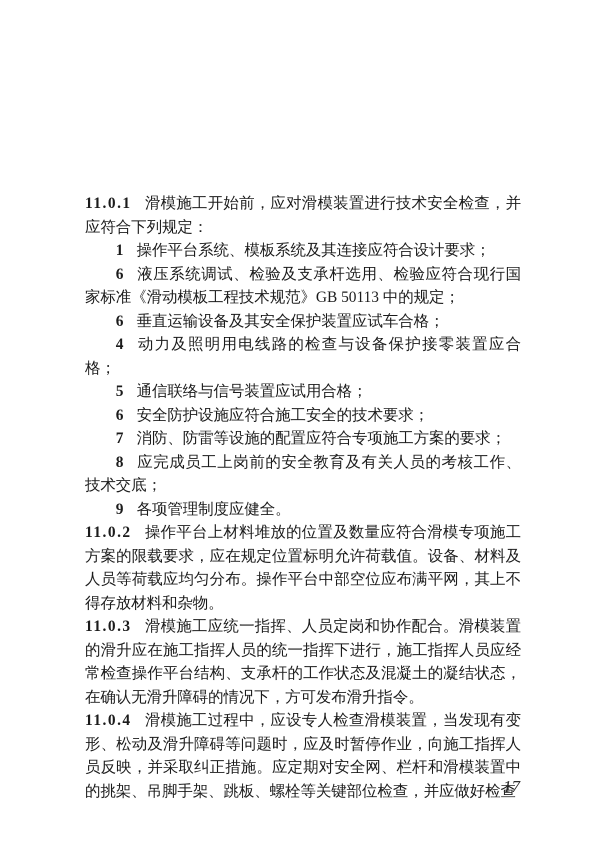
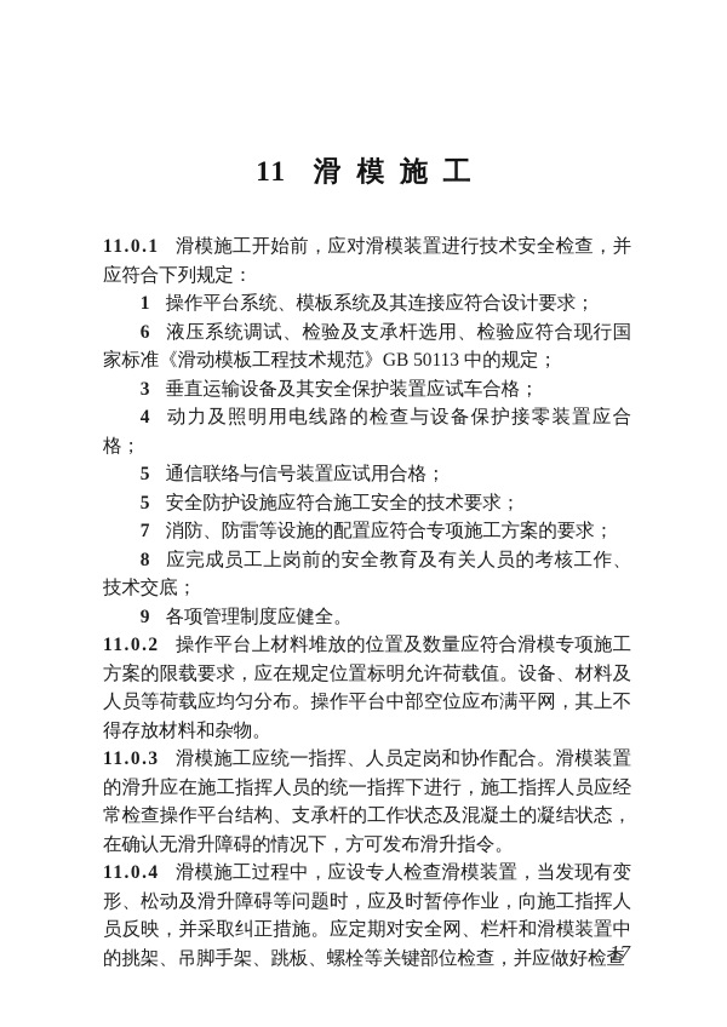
+ 11 滑模施工
  11.0.1 滑模施工开始前，应对滑模装置进行技术安全检查，并应符合下列规定：
  1 操作平台系统、模板系统及其连接应符合设计要求；
  6 液压系统调试、检验及支承杆选用、检验应符合现行国家标准《滑动模板工程技术规范》GB 50113 中的规定；
- 6 垂直运输设备及其安全保护装置应试车合格；
+ 3 垂直运输设备及其安全保护装置应试车合格；
  4 动力及照明用电线路的检查与设备保护接零装置应合格；
  5 通信联络与信号装置应试用合格；
- 6 安全防护设施应符合施工安全的技术要求；
+ 5 安全防护设施应符合施工安全的技术要求；
  7 消防、防雷等设施的配置应符合专项施工方案的要求；
  8 应完成员工上岗前的安全教育及有关人员的考核工作、技术交底；
  9 各项管理制度应健全。
  11.0.2 操作平台上材料堆放的位置及数量应符合滑模专项施工方案的限载要求，应在规定位置标明允许荷载值。设备、材料及人员等荷载应均匀分布。操作平台中部空位应布满平网，其上不得存放材料和杂物。
  11.0.3 滑模施工应统一指挥、人员定岗和协作配合。滑模装置的滑升应在施工指挥人员的统一指挥下进行，施工指挥人员应经常检查操作平台结构、支承杆的工作状态及混凝土的凝结状态，在确认无滑升障碍的情况下，方可发布滑升指令。
  11.0.4 滑模施工过程中，应设专人检查滑模装置，当发现有变形、松动及滑升障碍等问题时，应及时暂停作业，向施工指挥人员反映，并采取纠正措施。应定期对安全网、栏杆和滑模装置中的挑架、吊脚手架、跳板、螺栓等关键部位检查，并应做好检查
  17
